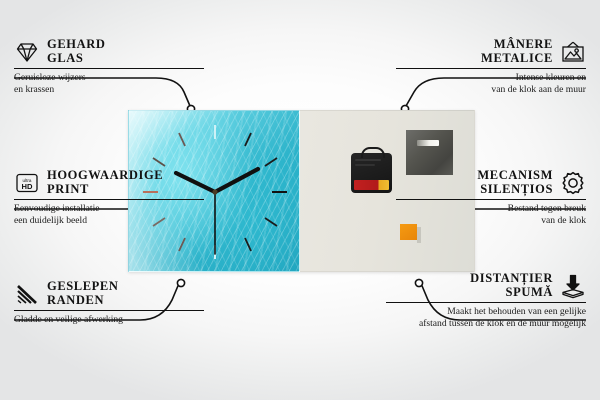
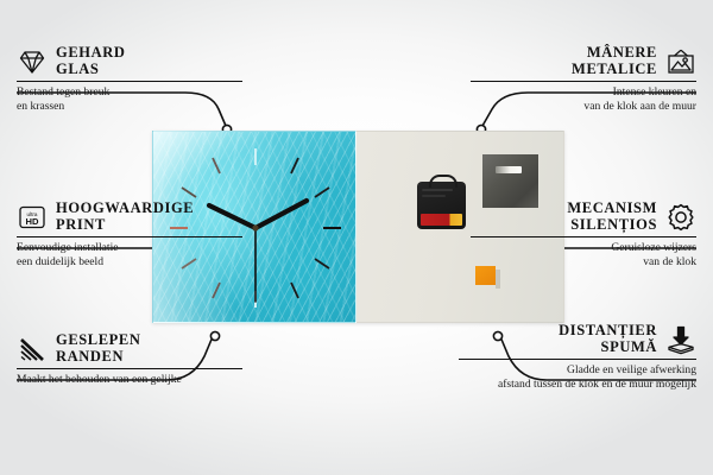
  GEHARD
  GLAS
- Geruisloze wijzers
+ Bestand tegen breuk
  en krassen
  HD
  HOOGWAARDIGE
  PRINT
  Eenvoudige installatie
  een duidelijk beeld
  GESLEPEN
  RANDEN
- Gladde en veilige afwerking
+ Maakt het behouden van een gelijke
  MÂNERE
  METALICE
  Intense kleuren en
  van de klok aan de muur
  MECANISM
  SILENȚIOS
- Bestand tegen breuk
+ Geruisloze wijzers
  van de klok
  DISTANȚIER
  SPUMĂ
- Maakt het behouden van een gelijke
+ Gladde en veilige afwerking
  afstand tussen de klok en de muur mogelijk
